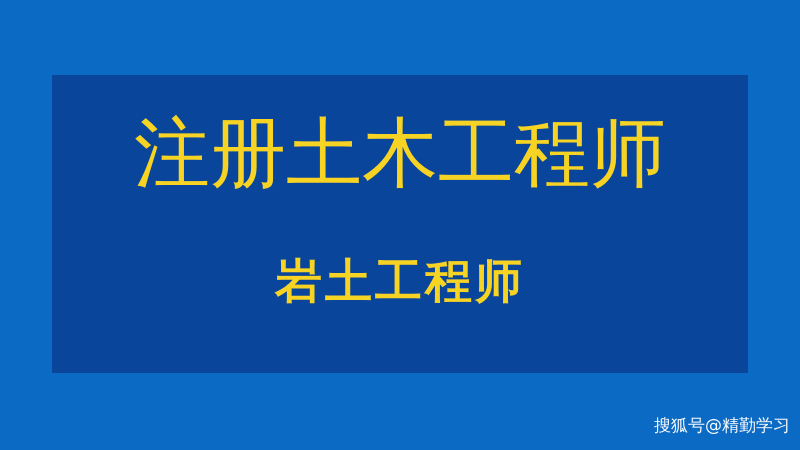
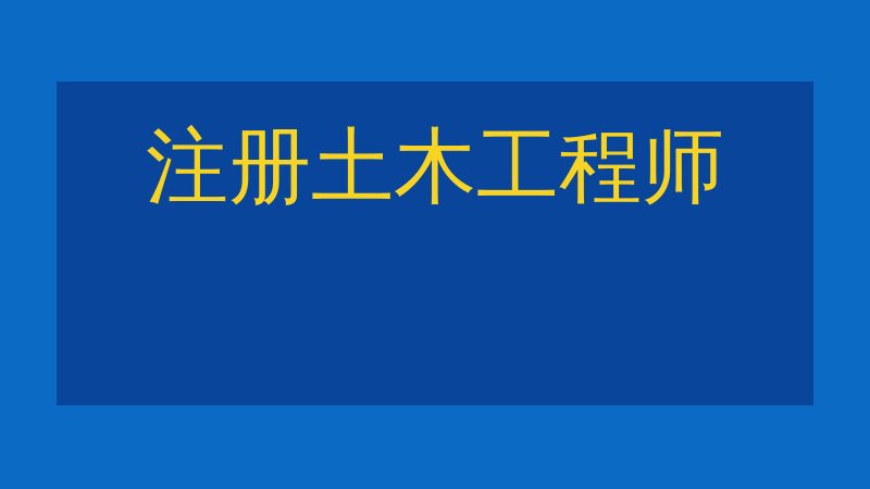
  注册土木工程师
- 岩土工程师
- 搜狐号@精勤学习
